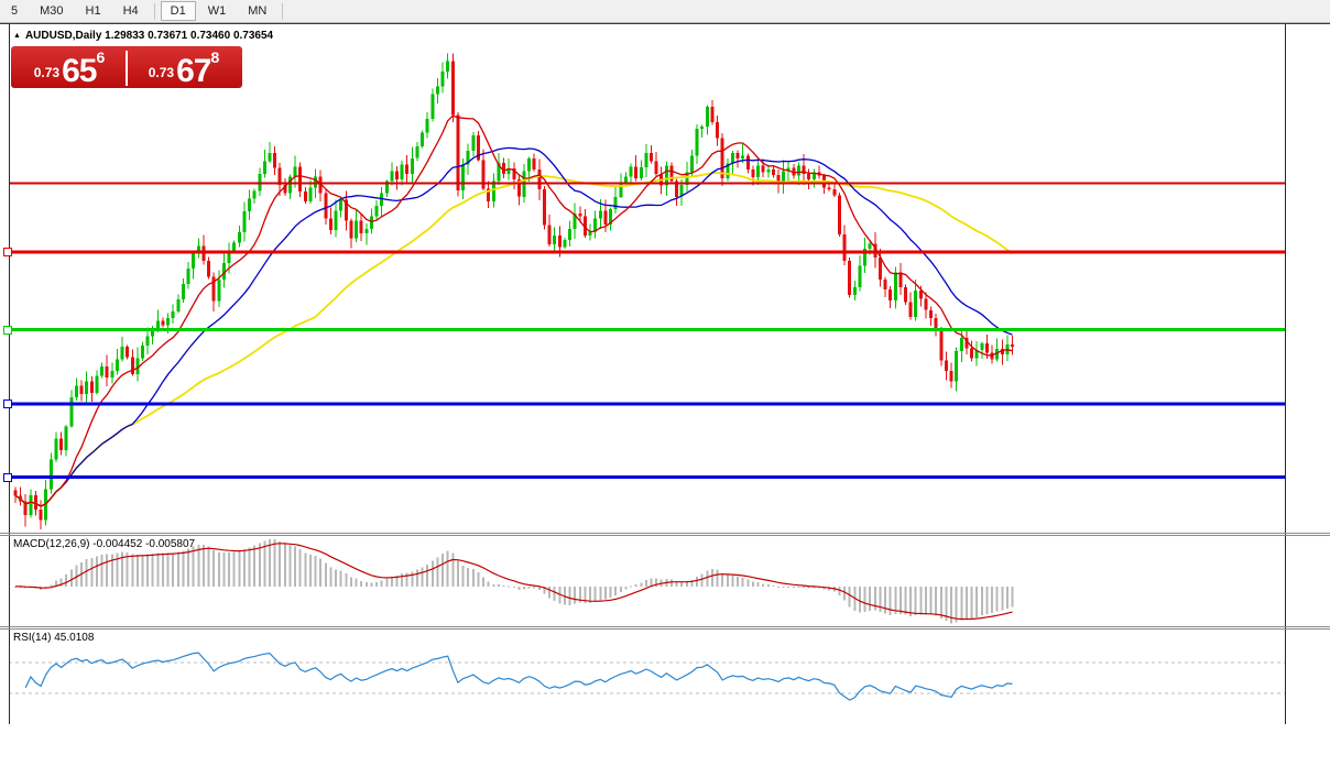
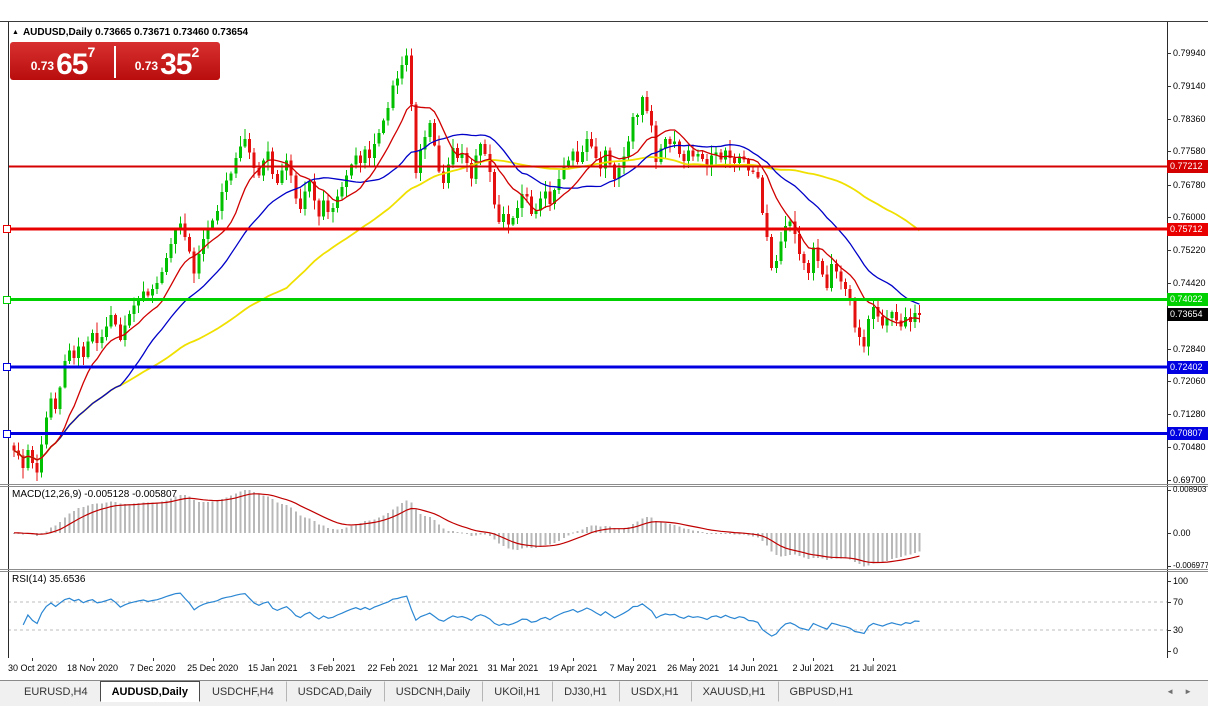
- 5
- M30
- H1
- H4
- D1
- W1
- MN
- AUDUSD,Daily 1.29833 0.73671 0.73460 0.73654
+ AUDUSD,Daily 0.73665 0.73671 0.73460 0.73654
- MACD(12,26,9) -0.004452 -0.005807
+ MACD(12,26,9) -0.005128 -0.005807
- RSI(14) 45.0108
+ RSI(14) 35.6536
  0.73
  65
- 6
+ 7
  0.73
- 67
+ 35
- 8
+ 2
+ 0.79940
+ 0.79140
+ 0.78360
+ 0.77580
+ 0.76780
+ 0.76000
+ 0.75220
+ 0.74420
+ 0.72840
+ 0.72060
+ 0.71280
+ 0.70480
+ 0.69700
+ 0.77212
+ 0.75712
+ 0.74022
+ 0.72402
+ 0.70807
+ 0.73654
+ 0.008903
+ 0.00
+ -0.006977
+ 100
+ 70
+ 30
+ 0
+ 30 Oct 2020
+ 18 Nov 2020
+ 7 Dec 2020
+ 25 Dec 2020
+ 15 Jan 2021
+ 3 Feb 2021
+ 22 Feb 2021
+ 12 Mar 2021
+ 31 Mar 2021
+ 19 Apr 2021
+ 7 May 2021
+ 26 May 2021
+ 14 Jun 2021
+ 2 Jul 2021
+ 21 Jul 2021
+ EURUSD,H4
+ AUDUSD,Daily
+ USDCHF,H4
+ USDCAD,Daily
+ USDCNH,Daily
+ UKOil,H1
+ DJ30,H1
+ USDX,H1
+ XAUUSD,H1
+ GBPUSD,H1
+ ◄►
